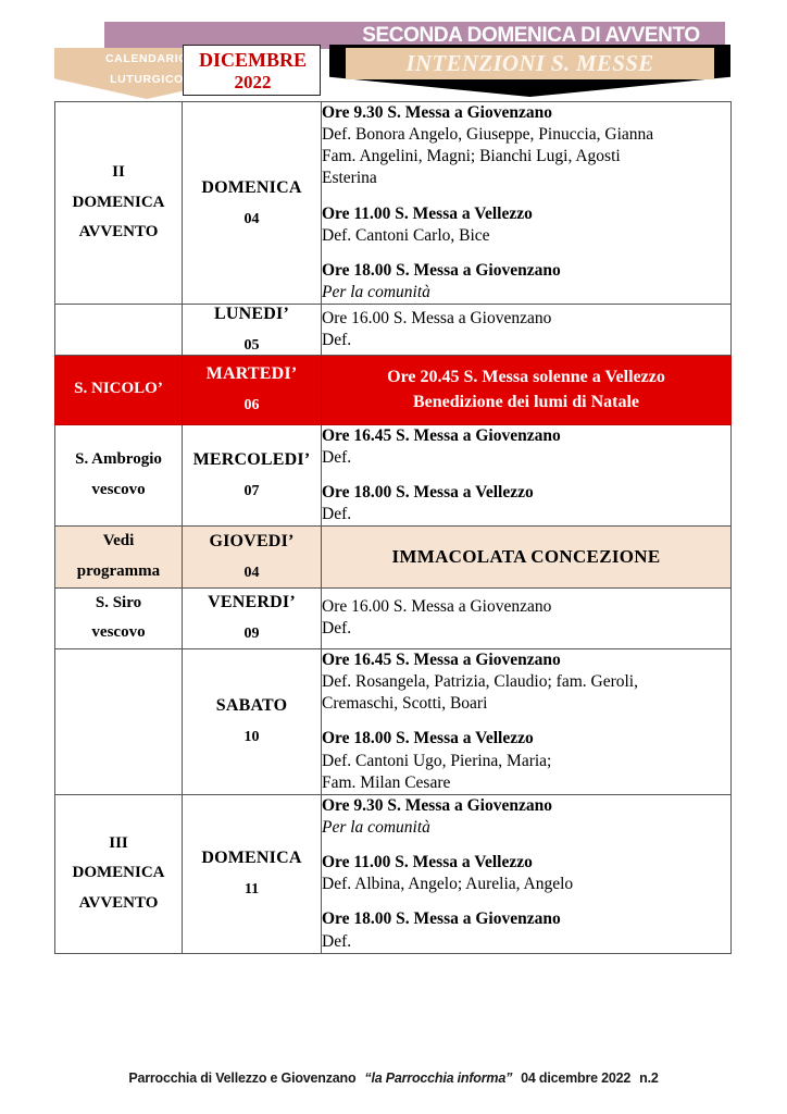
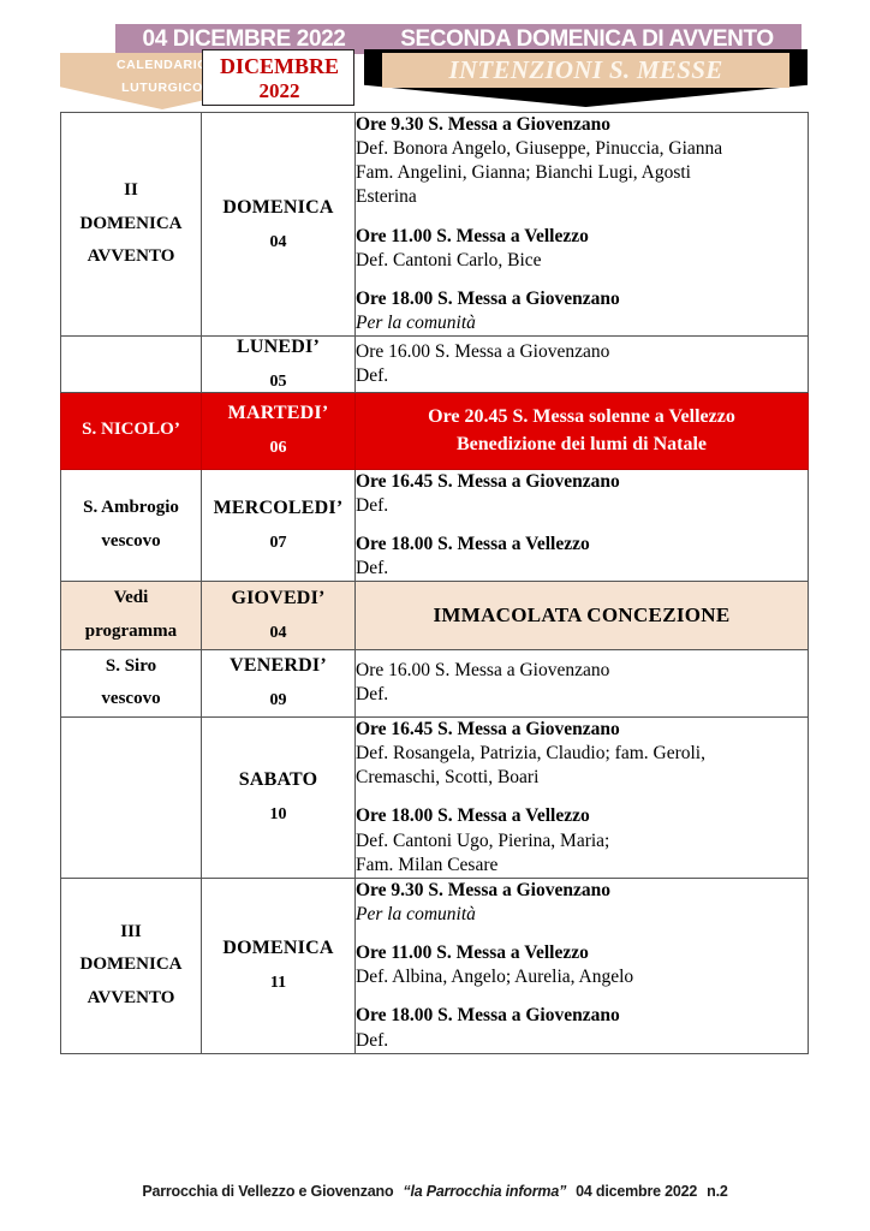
+ 04 DICEMBRE 2022
  SECONDA DOMENICA DI AVVENTO
  CALENDARI
  LUTURGICO
  DICEMBRE
  2022
  INTENZIONI S. MESSE
- IIDOMENICAAVVENTO	DOMENICA04	Ore 9.30 S. Messa a GiovenzanoDef. Bonora Angelo, Giuseppe, Pinuccia, GiannaFam. Angelini, Magni; Bianchi Lugi, AgostiEsterinaOre 11.00 S. Messa a VellezzoDef. Cantoni Carlo, BiceOre 18.00 S. Messa a GiovenzanoPer la comunità
+ IIDOMENICAAVVENTO	DOMENICA04	Ore 9.30 S. Messa a GiovenzanoDef. Bonora Angelo, Giuseppe, Pinuccia, GiannaFam. Angelini, Gianna; Bianchi Lugi, AgostiEsterinaOre 11.00 S. Messa a VellezzoDef. Cantoni Carlo, BiceOre 18.00 S. Messa a GiovenzanoPer la comunità
  	LUNEDI’05	Ore 16.00 S. Messa a GiovenzanoDef.
  S. NICOLO’	MARTEDI’06	Ore 20.45 S. Messa solenne a VellezzoBenedizione dei lumi di Natale
  S. Ambrogiovescovo	MERCOLEDI’07	Ore 16.45 S. Messa a GiovenzanoDef.Ore 18.00 S. Messa a VellezzoDef.
  Vediprogramma	GIOVEDI’04	IMMACOLATA CONCEZIONE
  S. Sirovescovo	VENERDI’09	Ore 16.00 S. Messa a GiovenzanoDef.
  	SABATO10	Ore 16.45 S. Messa a GiovenzanoDef. Rosangela, Patrizia, Claudio; fam. Geroli,Cremaschi, Scotti, BoariOre 18.00 S. Messa a VellezzoDef. Cantoni Ugo, Pierina, Maria;Fam. Milan Cesare
  IIIDOMENICAAVVENTO	DOMENICA11	Ore 9.30 S. Messa a GiovenzanoPer la comunitàOre 11.00 S. Messa a VellezzoDef. Albina, Angelo; Aurelia, AngeloOre 18.00 S. Messa a GiovenzanoDef.
  Parrocchia di Vellezzo e Giovenzano “la Parrocchia informa” 04 dicembre 2022 n.2
